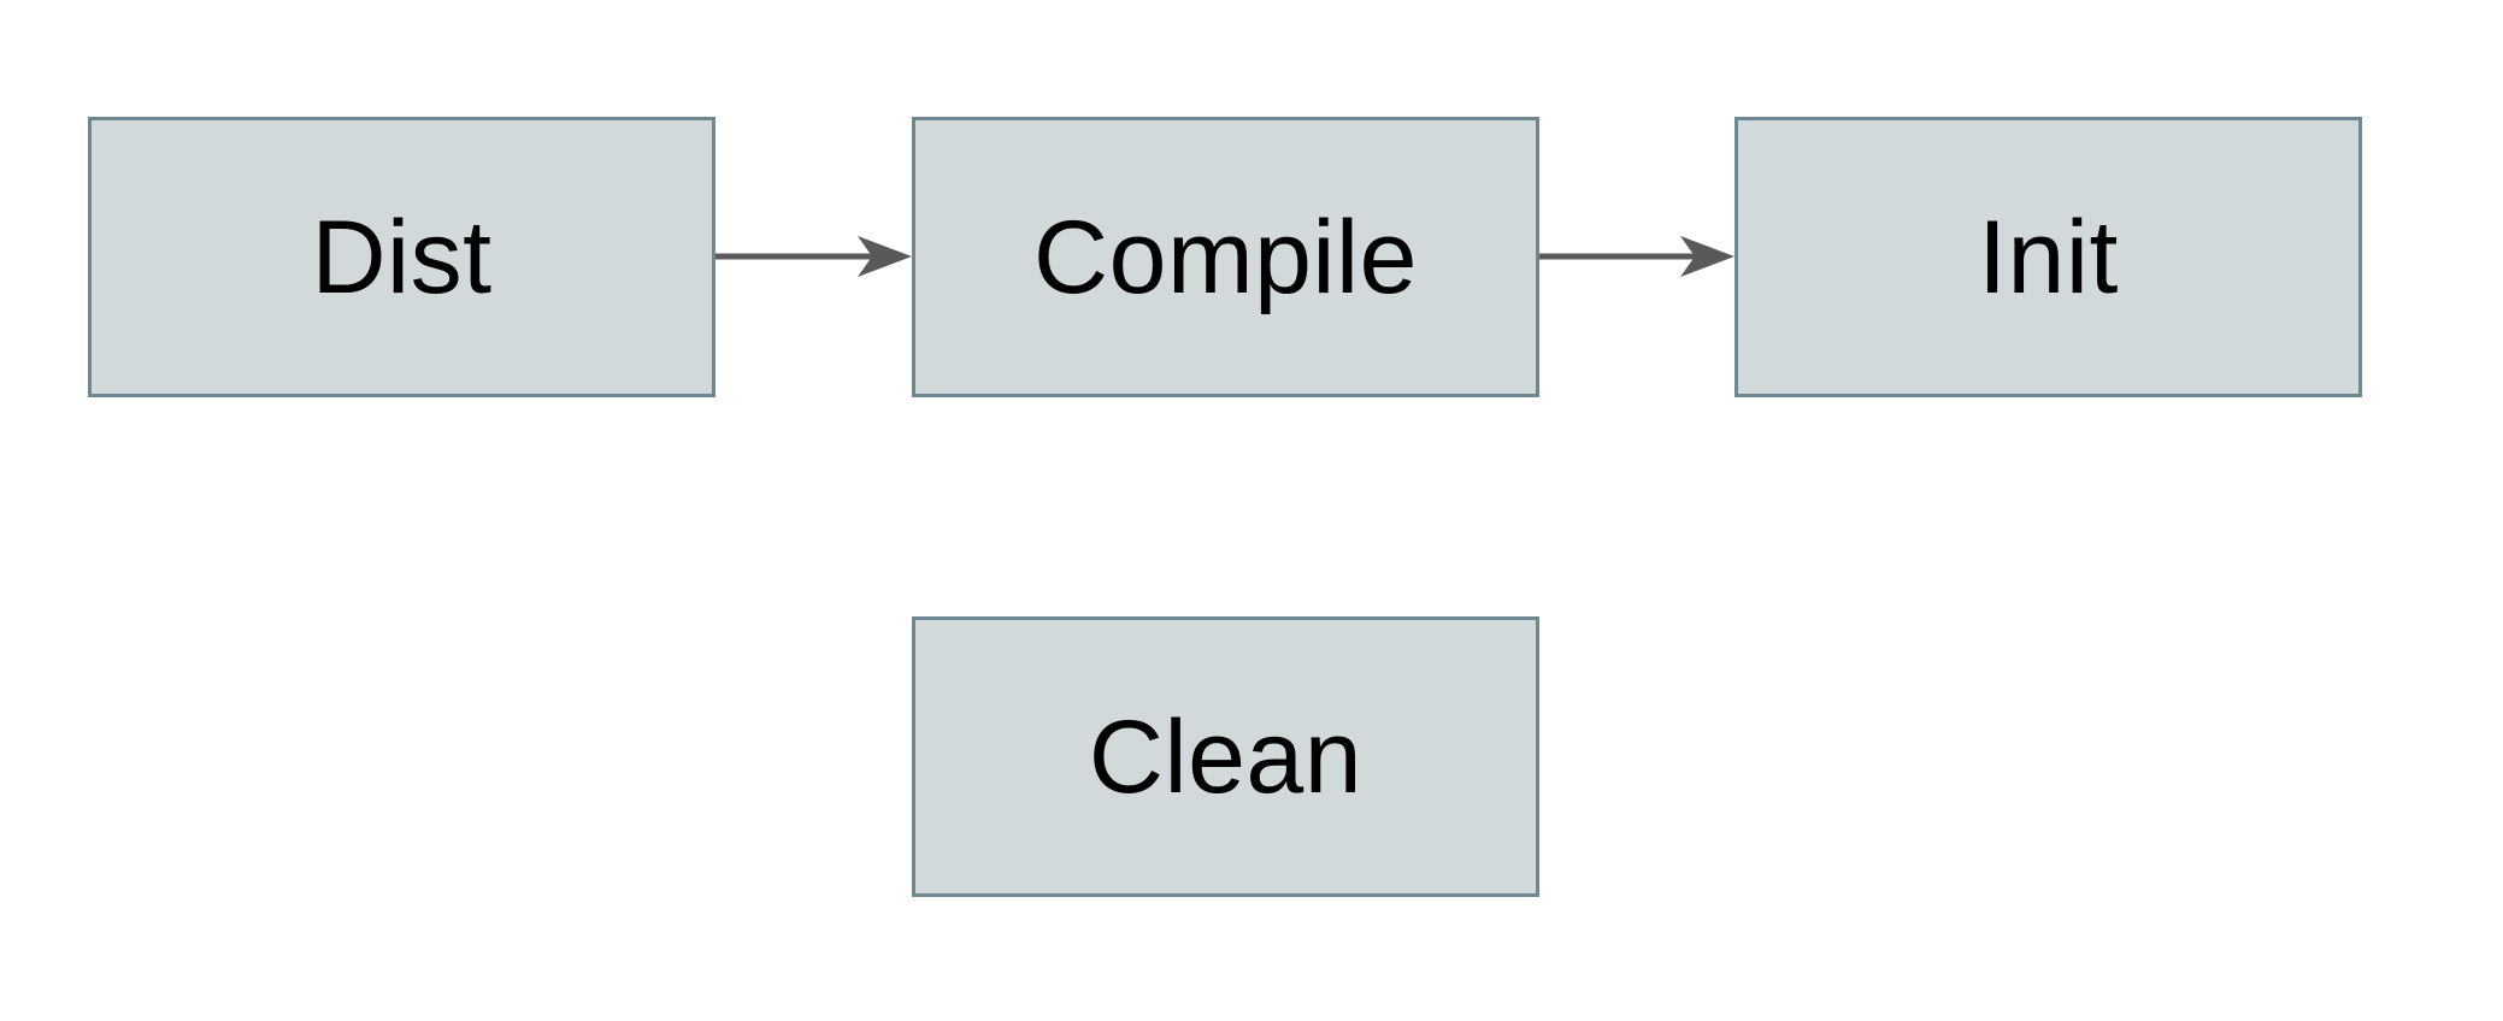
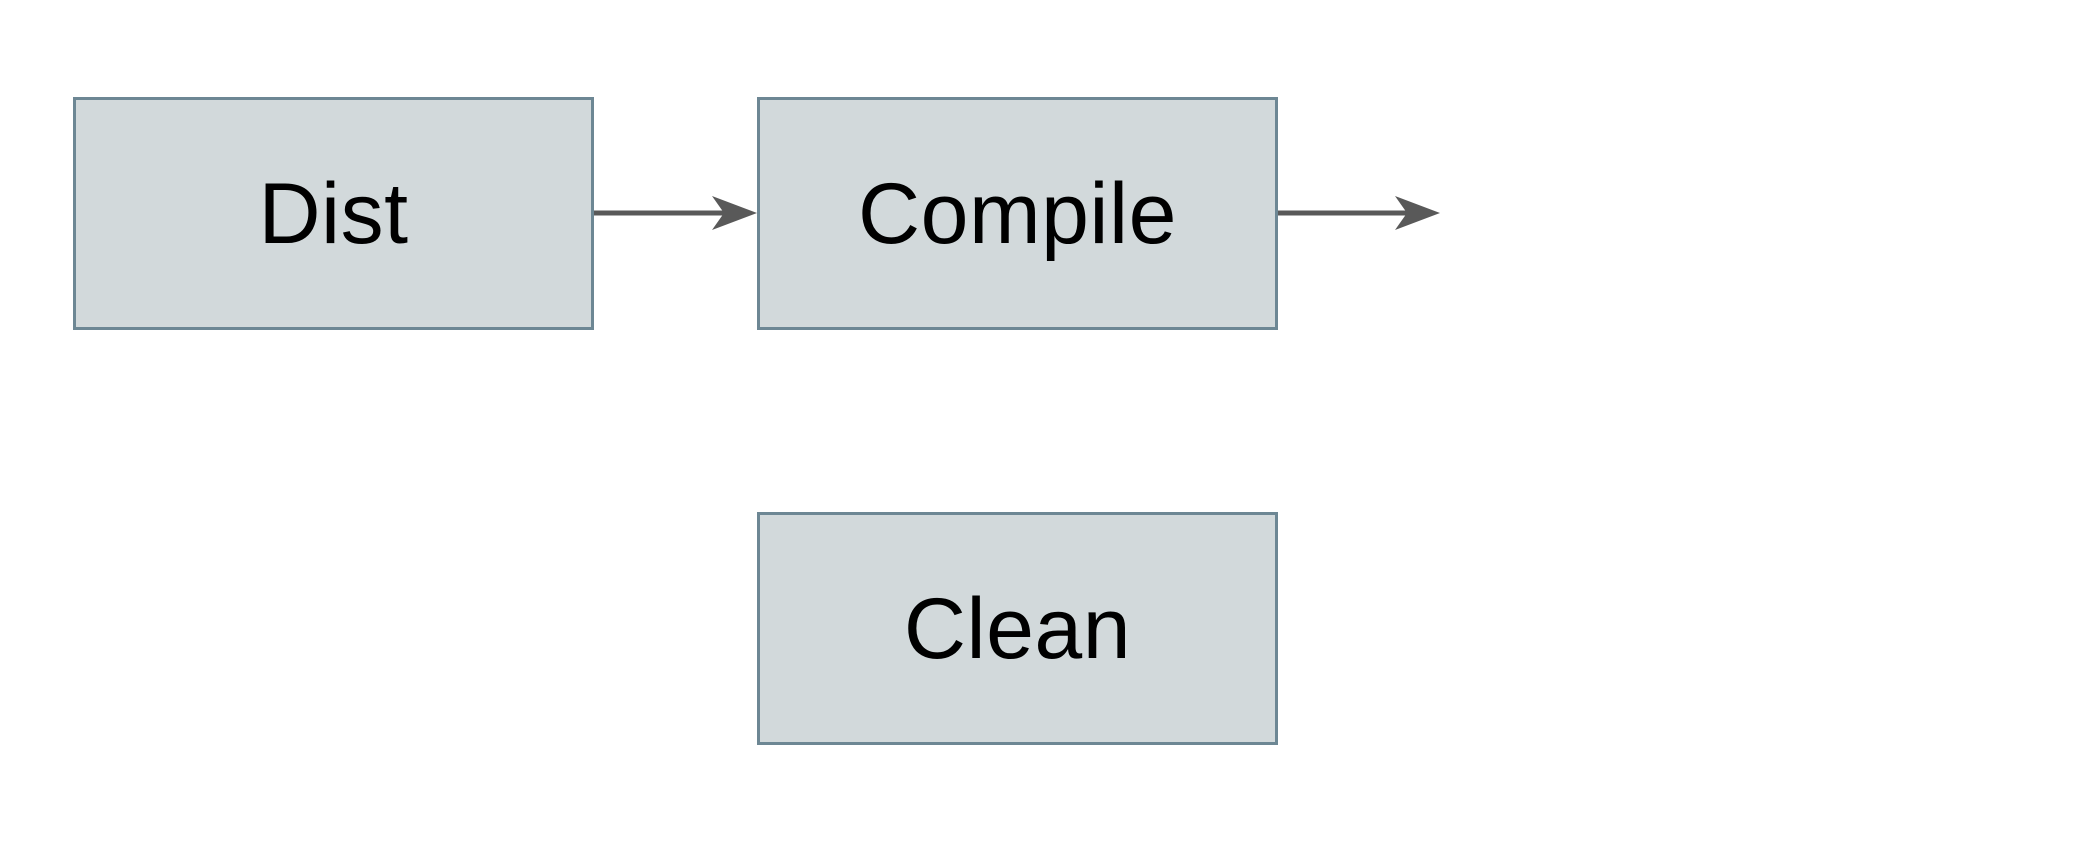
  Dist
  Compile
- Init
  Clean
